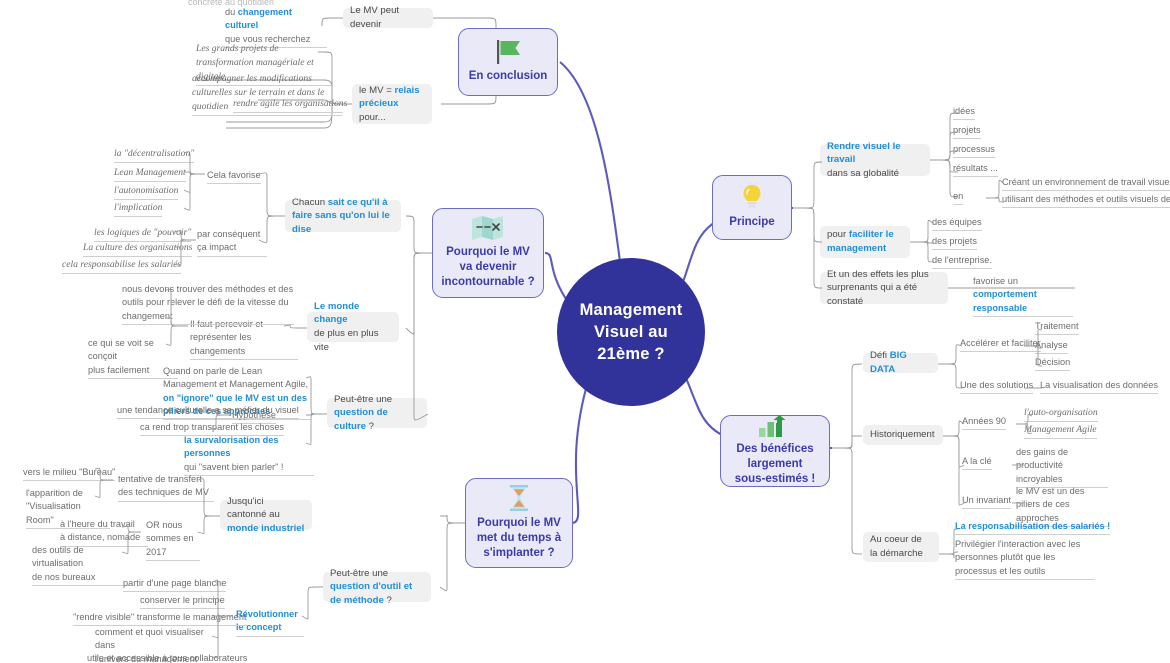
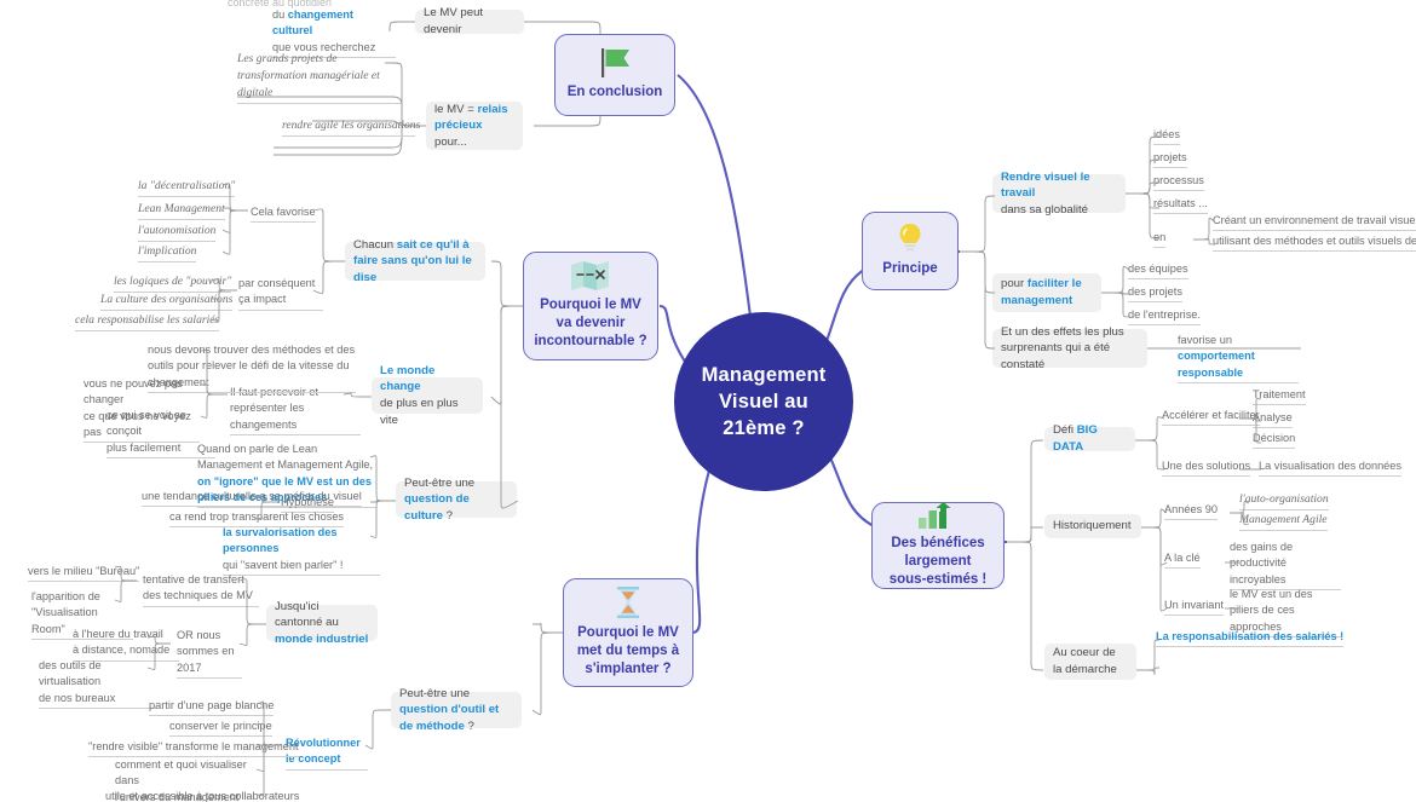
  concrète au quotidien
  Management
  Visuel au
  21ème ?
  En conclusion
  Le MV peut devenir
  le MV = relais précieux pour...
  du changement culturel
  que vous recherchez
  Les grands projets de transformation managériale et digitale
- accompagner les modifications culturelles sur le terrain et dans le quotidien
  rendre agile les organisation
  Principe
  Rendre visuel le travail
  dans sa globalité
  pour faciliter le management
  Et un des effets les plus
  surprenants qui a été constaté
  idées
  projets
  processus
  résultats ...
  en
  Créant un environnement de travail visue
  utilisant des méthodes et outils visuels de
  des équipes
  des projets
  de l'entreprise.
  favorise un comportement responsable
  Des bénéfices
  largement
  sous-estimés !
  Défi BIG DATA
  Historiquement
  Au coeur de
  la démarche
  Accélérer et faciliter
  Traitement
  Analyse
  écision
  Une des solutions
  La visualisation des données
  Années 90
  l'auto-organisation
  anagement Agile
  A la clé
  des gains de oductivité incroyables
  Un invariant
  le MV est un des piliers de ces approches
  La responsabilisation des salariés !
- Privilégier l'interaction avec les personnes plutôt que les processus et les outils
  Pourquoi le MV
  va devenir
  incontournable ?
  Chacun sait ce qu'il à faire sans qu'on lui le dise
  Le monde change
  de plus en plus vite
  Peut-être une
  question de culture ?
  Cela favorise
  la "décentralisation"
  Lean Management
  l'autonomisation
  l'implication
  par conséquent
  ça impact
  les logiques de "pouvoir"
  La culture des organisatins
  cela responsabilise les salaris
  Il faut percevoir et
  représenter les changements
  nous devons trouver des méthodes et des outils pour relever le défi de la vitesse du changemen
+ vous ne pouvez pas changer
+ ce que vous ne voyez pas
  ce qui se voit se conçoit
  plus facilement
  Quand on parle de Lean Management et Management Agile, on "ignore" que le MV est un des piliers de ces approches
  Hypothèse
  une tendance culturelle a se méfier du visuel
  ca rend trop transparent les choses
  la survalorisation des personnes
  qui "savent bien parler" !
  Pourquoi le MV
  met du temps à
  s'implanter ?
  Jusqu'ici cantonné au
  monde industriel
  Peut-être une question d'outil et de méthode ?
  tentative de transfer
  des techniques de MV
  vers le milieu "Bureau"
  l'apparition de
  "Visualisation Room"
  OR nous
  sommes en
  2017
  à l'heure du travail
  à distance, nomade
  des outils de virtualisation
  de nos bureaux
  Révolutionner
  le concept
  partir d'une page blanche
  conserver le principe
  "rendre visible" transforme le manaement
  comment et quoi visualiser dans
  utile et accessible à tous collabrateurs
